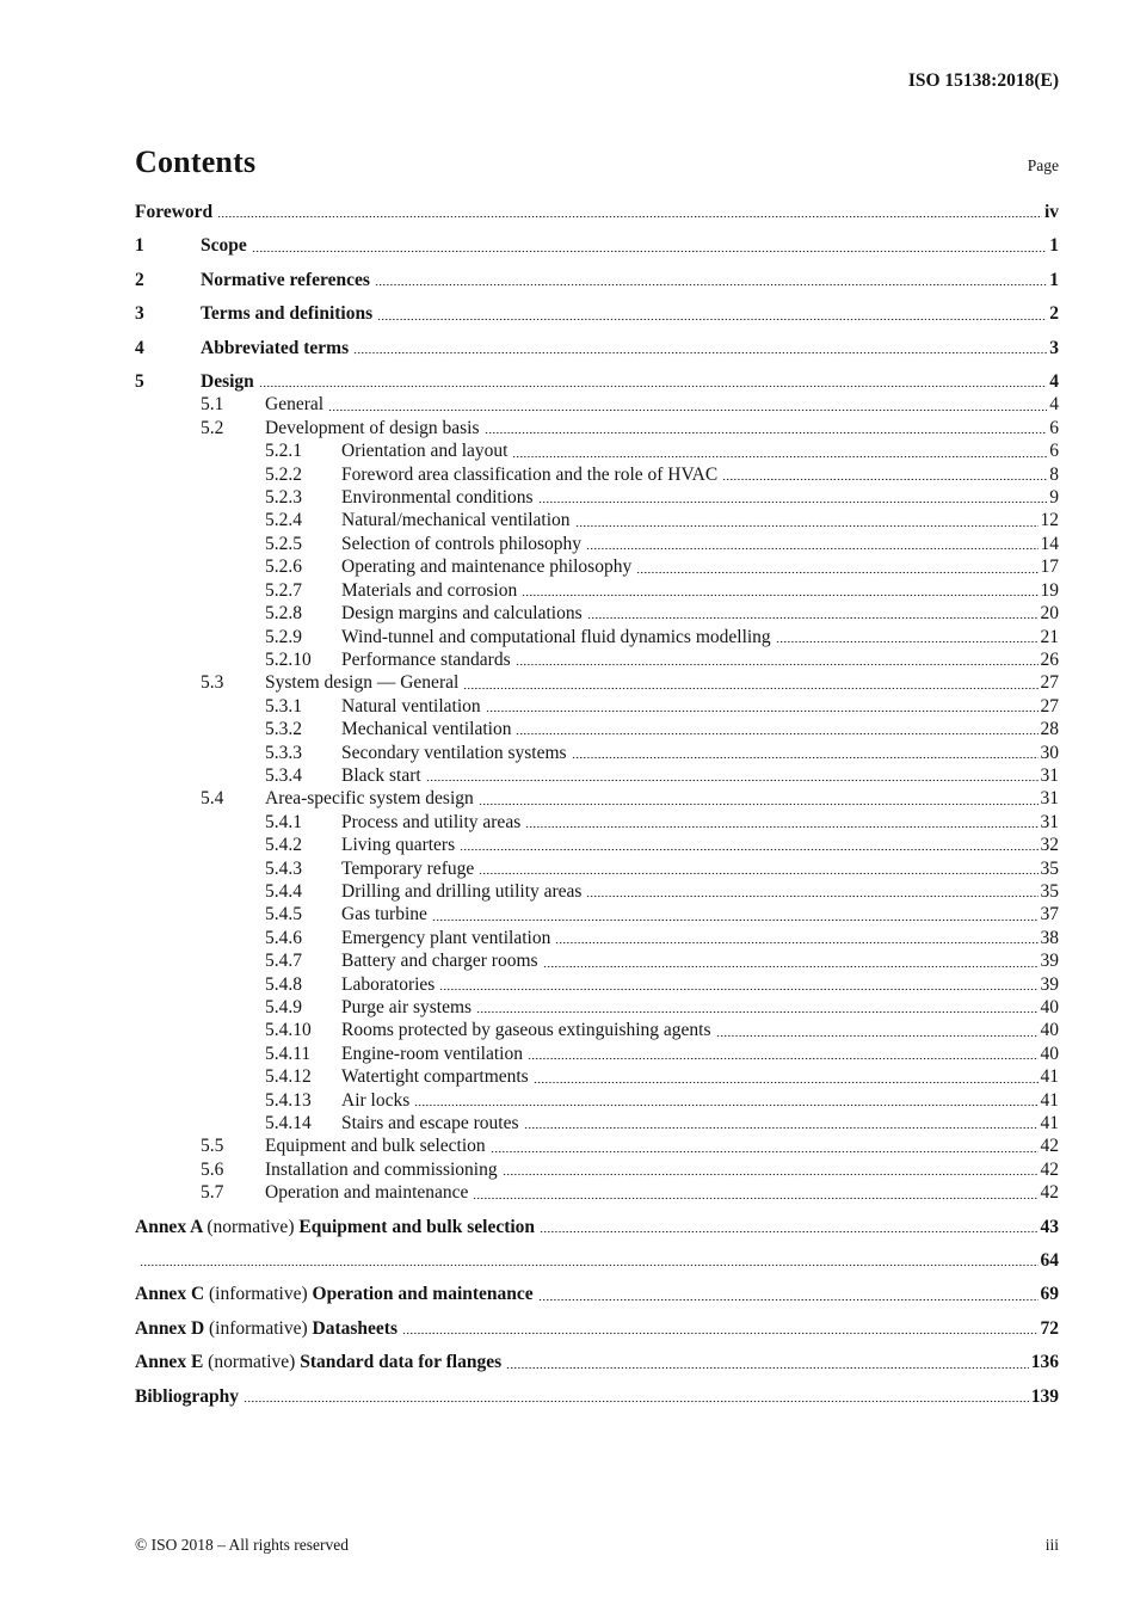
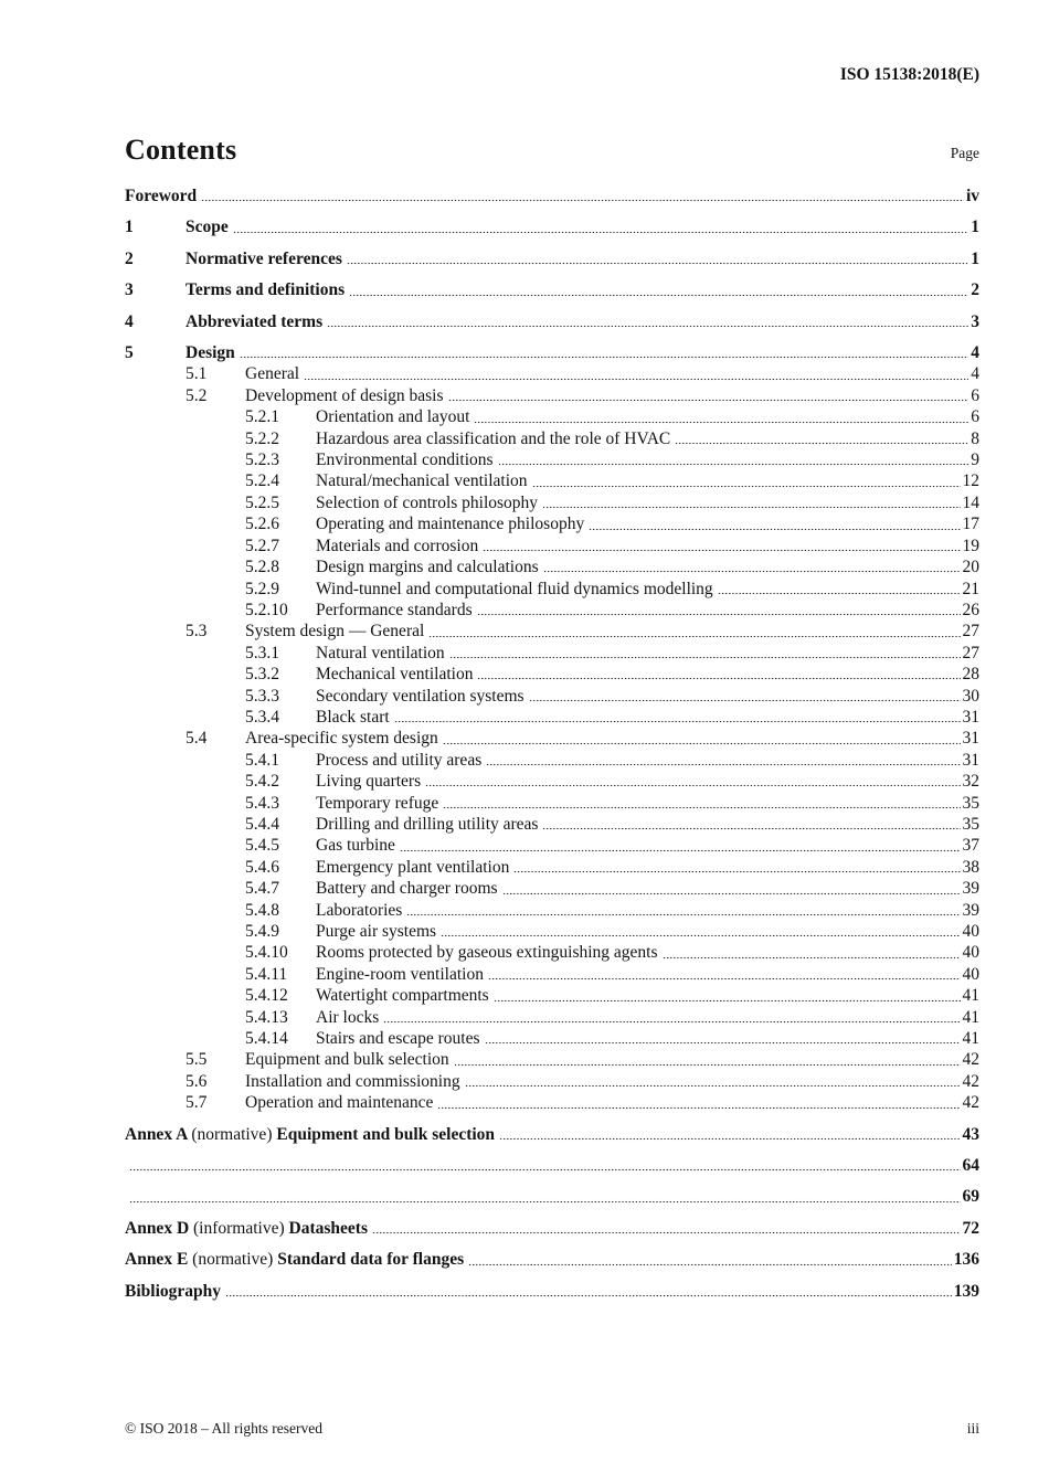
  ISO 15138:2018(E)
  Contents
  Page
  Foreword
  iv
  1
  Scope
  1
  2
  Normative references
  1
  3
  Terms and definitions
  2
  4
  Abbreviated terms
  3
  5
  Design
  4
  5.1
  General
  4
  5.2
  Development of design basis
  6
  5.2.1
  Orientation and layout
  6
  5.2.2
- Foreword area classification and the role of HVAC
+ Hazardous area classification and the role of HVAC
  8
  5.2.3
  Environmental conditions
  9
  5.2.4
  Natural/mechanical ventilation
  12
  5.2.5
  Selection of controls philosophy
  14
  5.2.6
  Operating and maintenance philosophy
  17
  5.2.7
  Materials and corrosion
  19
  5.2.8
  Design margins and calculations
  20
  5.2.9
  Wind-tunnel and computational fluid dynamics modelling
  21
  5.2.10
  Performance standards
  26
  5.3
  System design — General
  27
  5.3.1
  Natural ventilation
  27
  5.3.2
  Mechanical ventilation
  28
  5.3.3
  Secondary ventilation systems
  30
  5.3.4
  Black start
  31
  5.4
  Area-specific system design
  31
  5.4.1
  Process and utility areas
  31
  5.4.2
  Living quarters
  32
  5.4.3
  Temporary refuge
  35
  5.4.4
  Drilling and drilling utility areas
  35
  5.4.5
  Gas turbine
  37
  5.4.6
  Emergency plant ventilation
  38
  5.4.7
  Battery and charger rooms
  39
  5.4.8
  Laboratories
  39
  5.4.9
  Purge air systems
  40
  5.4.10
  Rooms protected by gaseous extinguishing agents
  40
  5.4.11
  Engine-room ventilation
  40
  5.4.12
  Watertight compartments
  41
  5.4.13
  Air locks
  41
  5.4.14
  Stairs and escape routes
  41
  5.5
  Equipment and bulk selection
  42
  5.6
  Installation and commissioning
  42
  5.7
  Operation and maintenance
  42
  Annex A (normative) Equipment and bulk selection
  43
  64
- Annex C (informative) Operation and maintenance
  69
  Annex D (informative) Datasheets
  72
  Annex E (normative) Standard data for flanges
  136
  Bibliography
  139
  © ISO 2018 – All rights reserved
  iii
